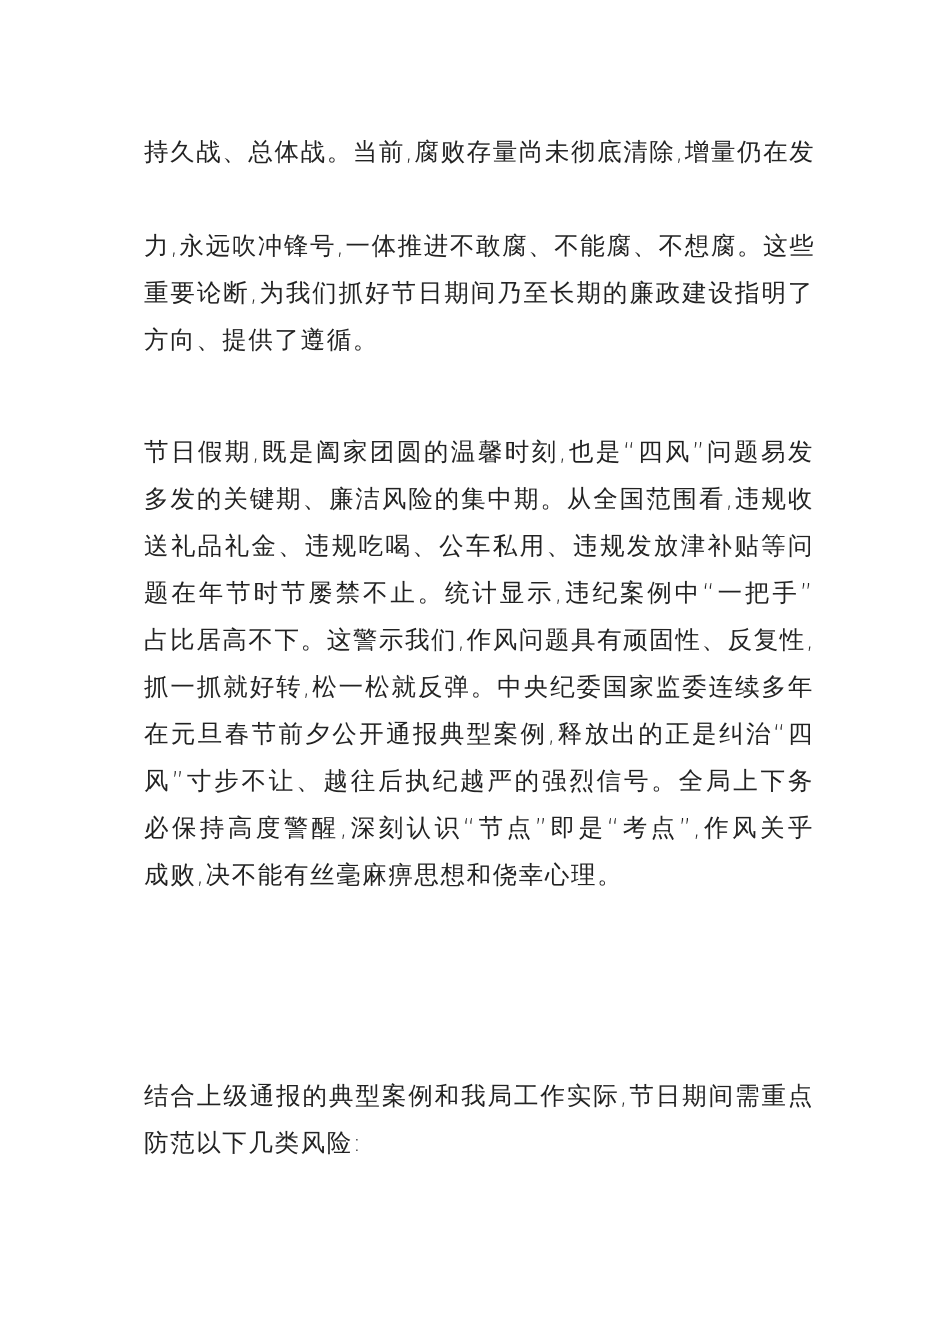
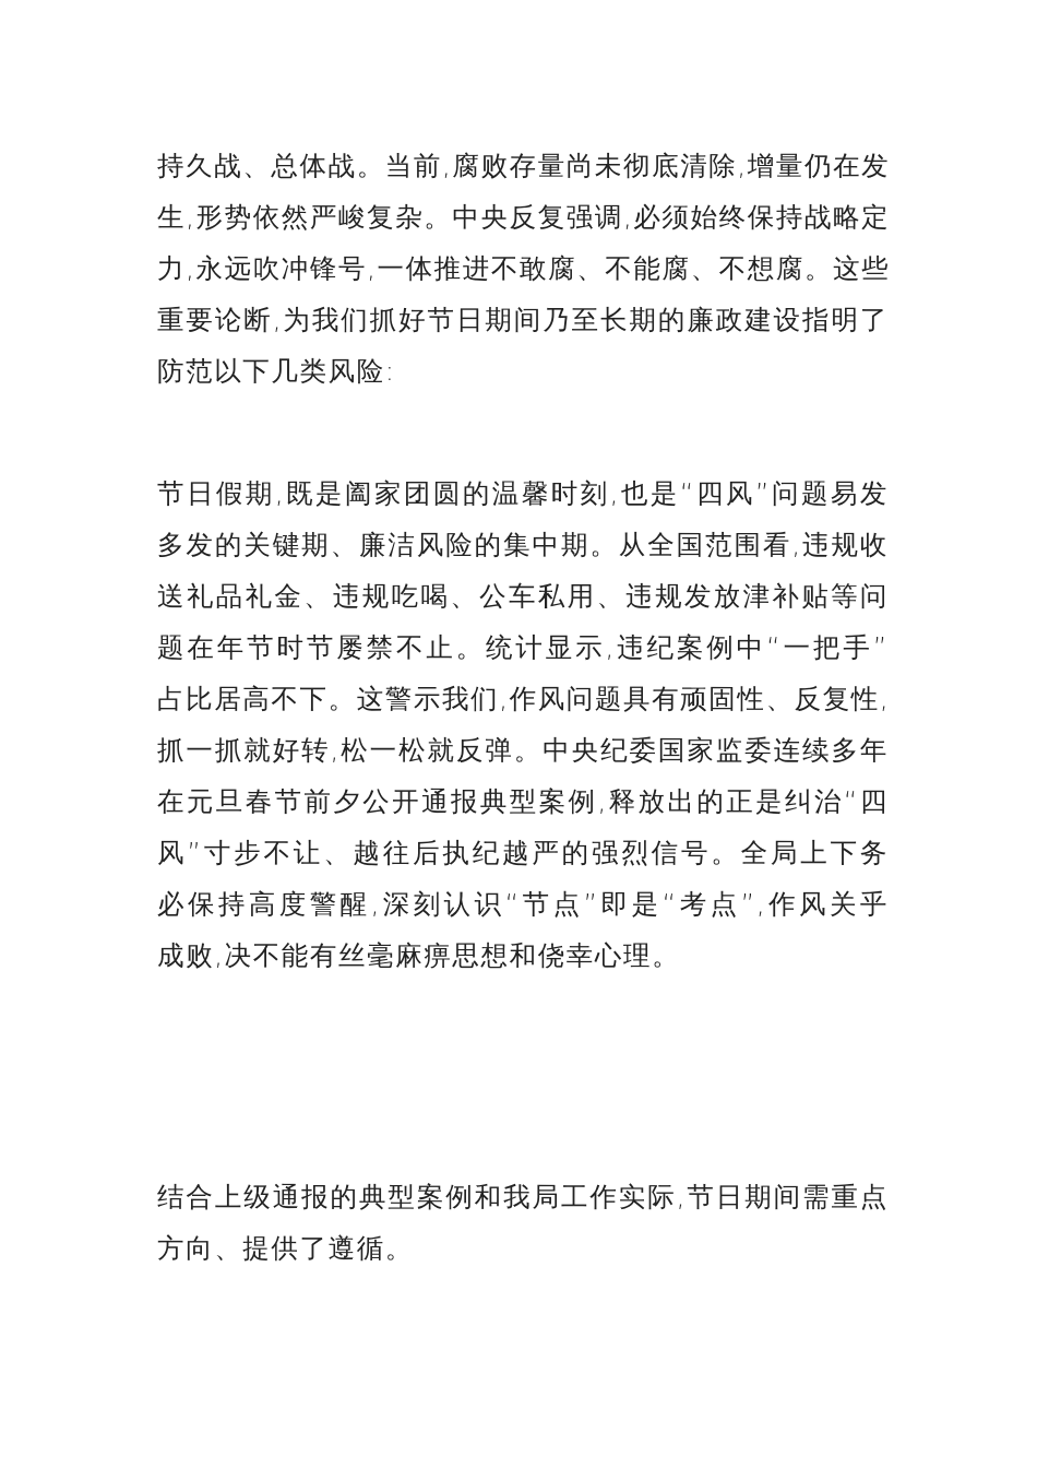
  持久战、总体战。当前,腐败存量尚未彻底清除,增量仍在发
+ 生,形势依然严峻复杂。中央反复强调,必须始终保持战略定
  力,永远吹冲锋号,一体推进不敢腐、不能腐、不想腐。这些
  重要论断,为我们抓好节日期间乃至长期的廉政建设指明了
- 方向、提供了遵循。
+ 防范以下几类风险:
  节日假期,既是阖家团圆的温馨时刻,也是“四风”问题易发
  多发的关键期、廉洁风险的集中期。从全国范围看,违规收
  送礼品礼金、违规吃喝、公车私用、违规发放津补贴等问
  题在年节时节屡禁不止。统计显示,违纪案例中“一把手”
  占比居高不下。这警示我们,作风问题具有顽固性、反复性,
  抓一抓就好转,松一松就反弹。中央纪委国家监委连续多年
  在元旦春节前夕公开通报典型案例,释放出的正是纠治“四
  风”寸步不让、越往后执纪越严的强烈信号。全局上下务
  必保持高度警醒,深刻认识“节点”即是“考点”,作风关乎
  成败,决不能有丝毫麻痹思想和侥幸心理。
  结合上级通报的典型案例和我局工作实际,节日期间需重点
- 防范以下几类风险:
+ 方向、提供了遵循。
